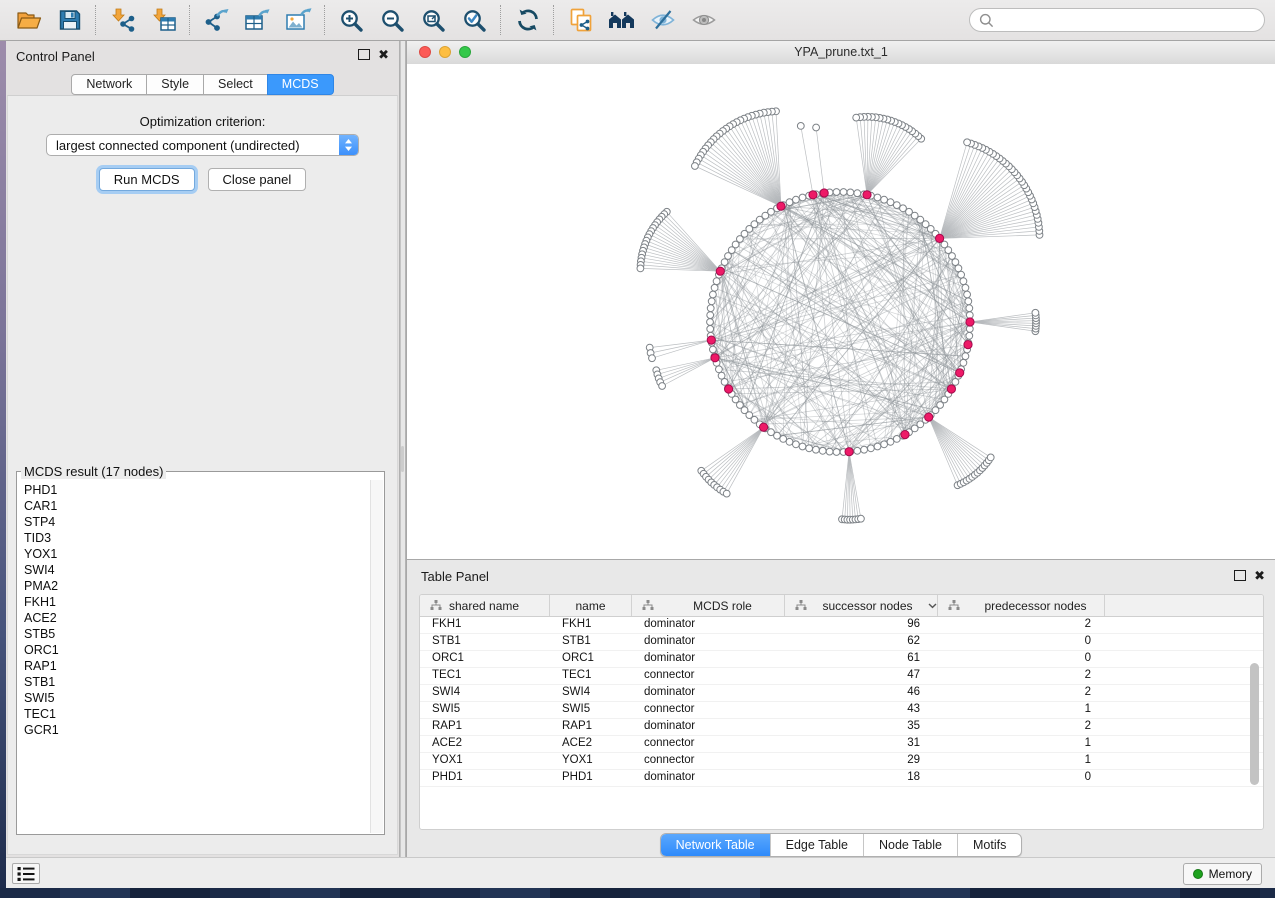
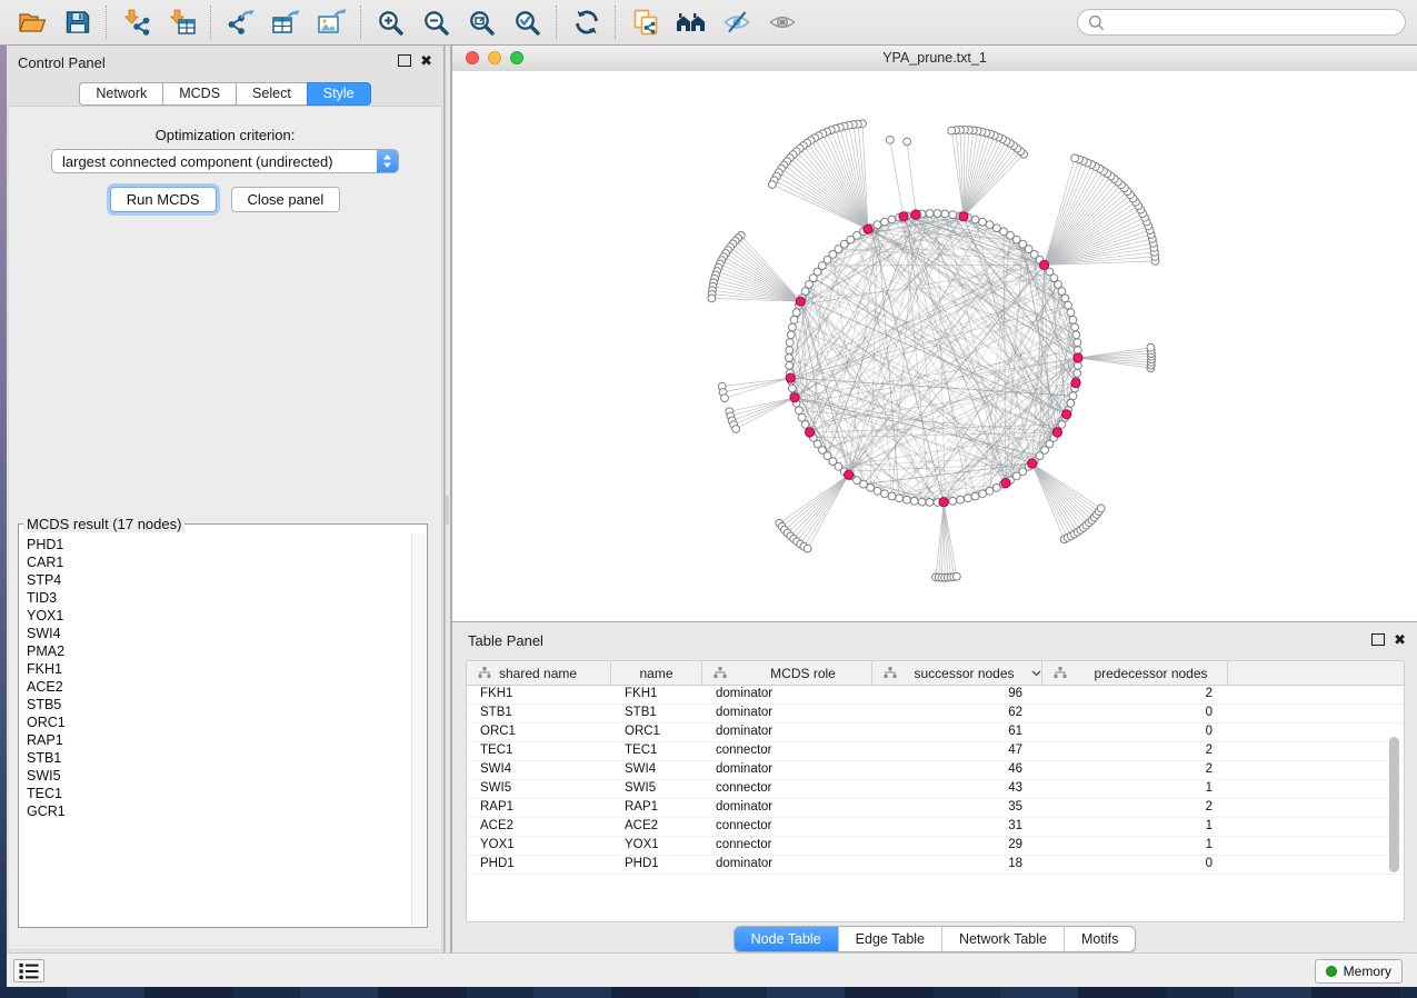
  Control Panel
  ✖
  Network
- Style
+ MCDS
  Select
- MCDS
+ Style
  Optimization criterion:
  largest connected component (undirected)
  Run MCDS
  Close panel
  MCDS result (17 nodes)
  PHD1
  CAR1
  STP4
  TID3
  YOX1
  SWI4
  PMA2
  FKH1
  ACE2
  STB5
  ORC1
  RAP1
  STB1
  SWI5
  TEC1
  GCR1
  YPA_prune.txt_1
  Table Panel
  ✖
  shared name
  name
  MCDS role
  successor nodes
  predecessor nodes
  FKH1
  FKH1
  dominator
  96
  2
  STB1
  STB1
  dominator
  62
  0
  ORC1
  ORC1
  dominator
  61
  0
  TEC1
  TEC1
  connector
  47
  2
  SWI4
  SWI4
  dominator
  46
  2
  SWI5
  SWI5
  connector
  43
  1
  RAP1
  RAP1
  dominator
  35
  2
  ACE2
  ACE2
  connector
  31
  1
  YOX1
  YOX1
  connector
  29
  1
  PHD1
  PHD1
  dominator
  18
  0
- Network Table
+ Node Table
  Edge Table
- Node Table
+ Network Table
  Motifs
  Memory
